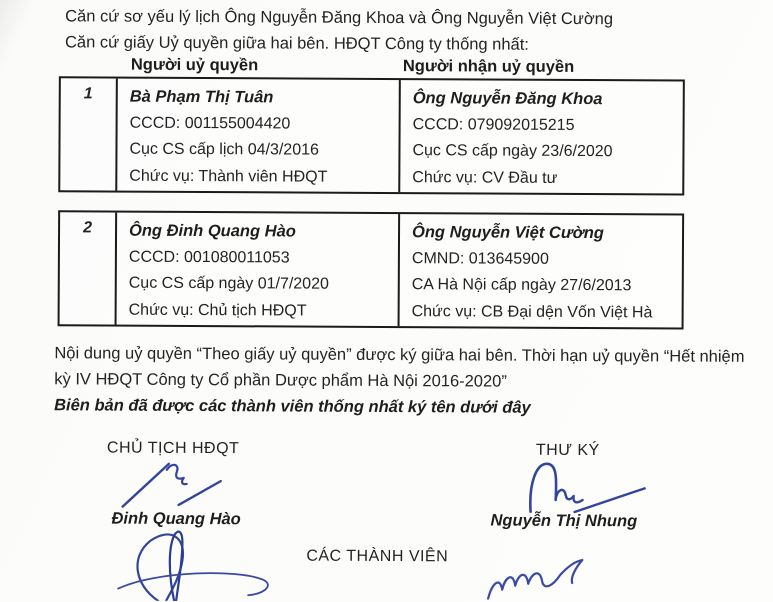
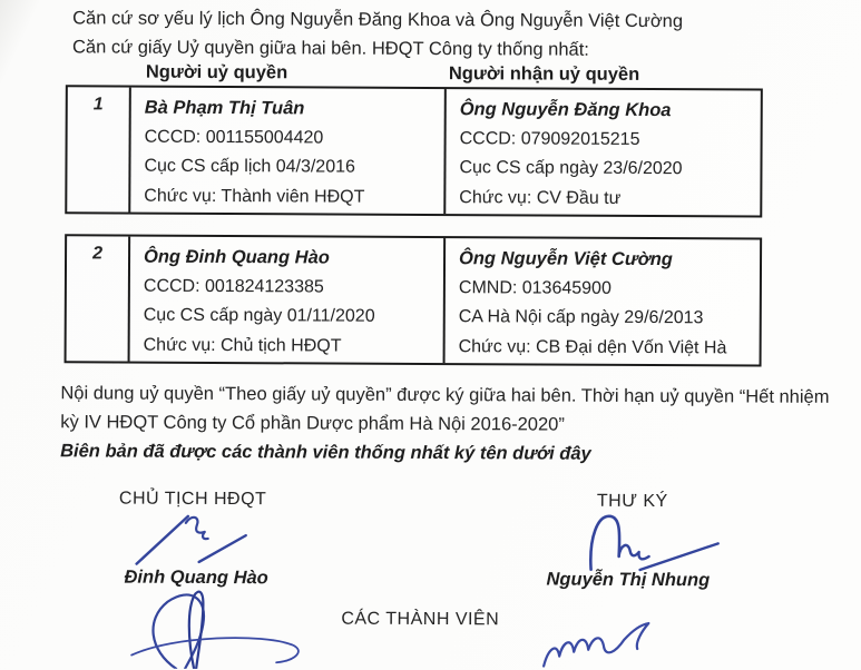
  Căn cứ sơ yếu lý lịch Ông Nguyễn Đăng Khoa và Ông Nguyễn Việt Cường
  Căn cứ giấy Uỷ quyền giữa hai bên. HĐQT Công ty thống nhất:
  Người uỷ quyền
  Người nhận uỷ quyền
  1
  Bà Phạm Thị Tuân
  CCCD: 001155004420
  Cục CS cấp lịch 04/3/2016
  Chức vụ: Thành viên HĐQT
  Ông Nguyễn Đăng Khoa
  CCCD: 079092015215
  Cục CS cấp ngày 23/6/2020
  Chức vụ: CV Đầu tư
  2
  Ông Đinh Quang Hào
- CCCD: 001080011053
+ CCCD: 001824123385
- Cục CS cấp ngày 01/7/2020
+ Cục CS cấp ngày 01/11/2020
  Chức vụ: Chủ tịch HĐQT
  Ông Nguyễn Việt Cường
  CMND: 013645900
- CA Hà Nội cấp ngày 27/6/2013
+ CA Hà Nội cấp ngày 29/6/2013
  Chức vụ: CB Đại dện Vốn Việt Hà
  Nội dung uỷ quyền “Theo giấy uỷ quyền” được ký giữa hai bên. Thời hạn uỷ quyền “Hết nhiệm kỳ IV HĐQT Công ty Cổ phần Dược phẩm Hà Nội 2016-2020”
  Biên bản đã được các thành viên thống nhất ký tên dưới đây
  CHỦ TỊCH HĐQT
  THƯ KÝ
  Đinh Quang Hào
  Nguyễn Thị Nhung
  CÁC THÀNH VIÊN
